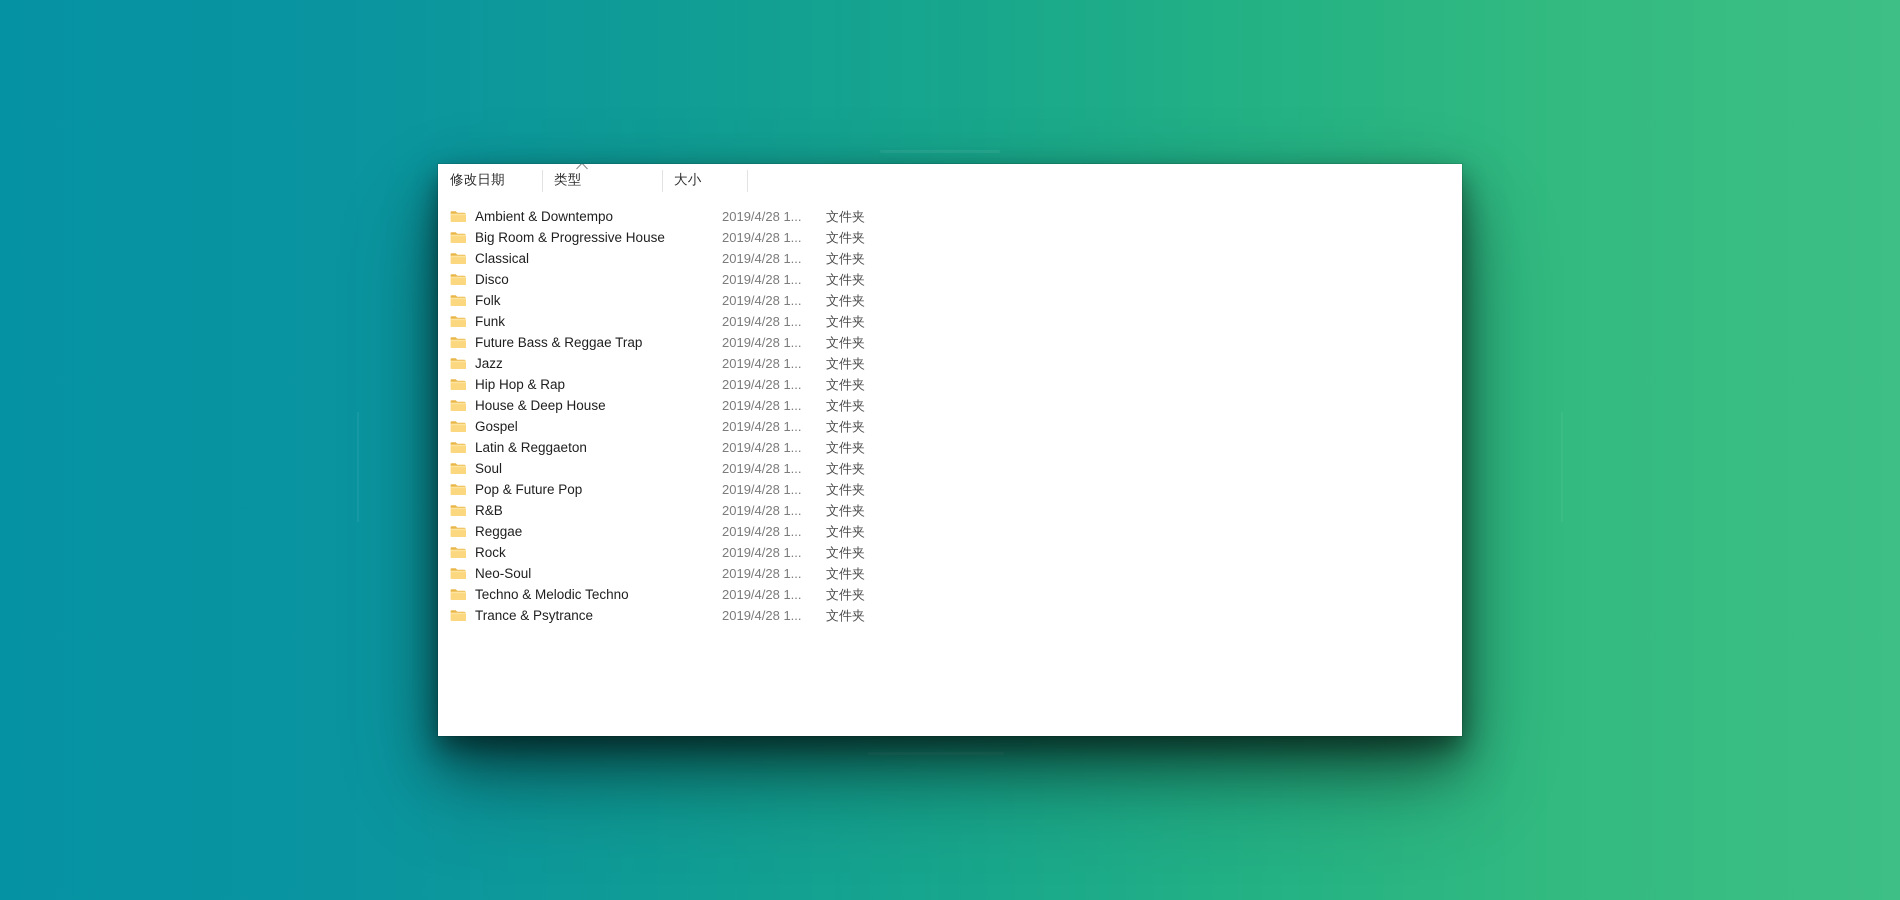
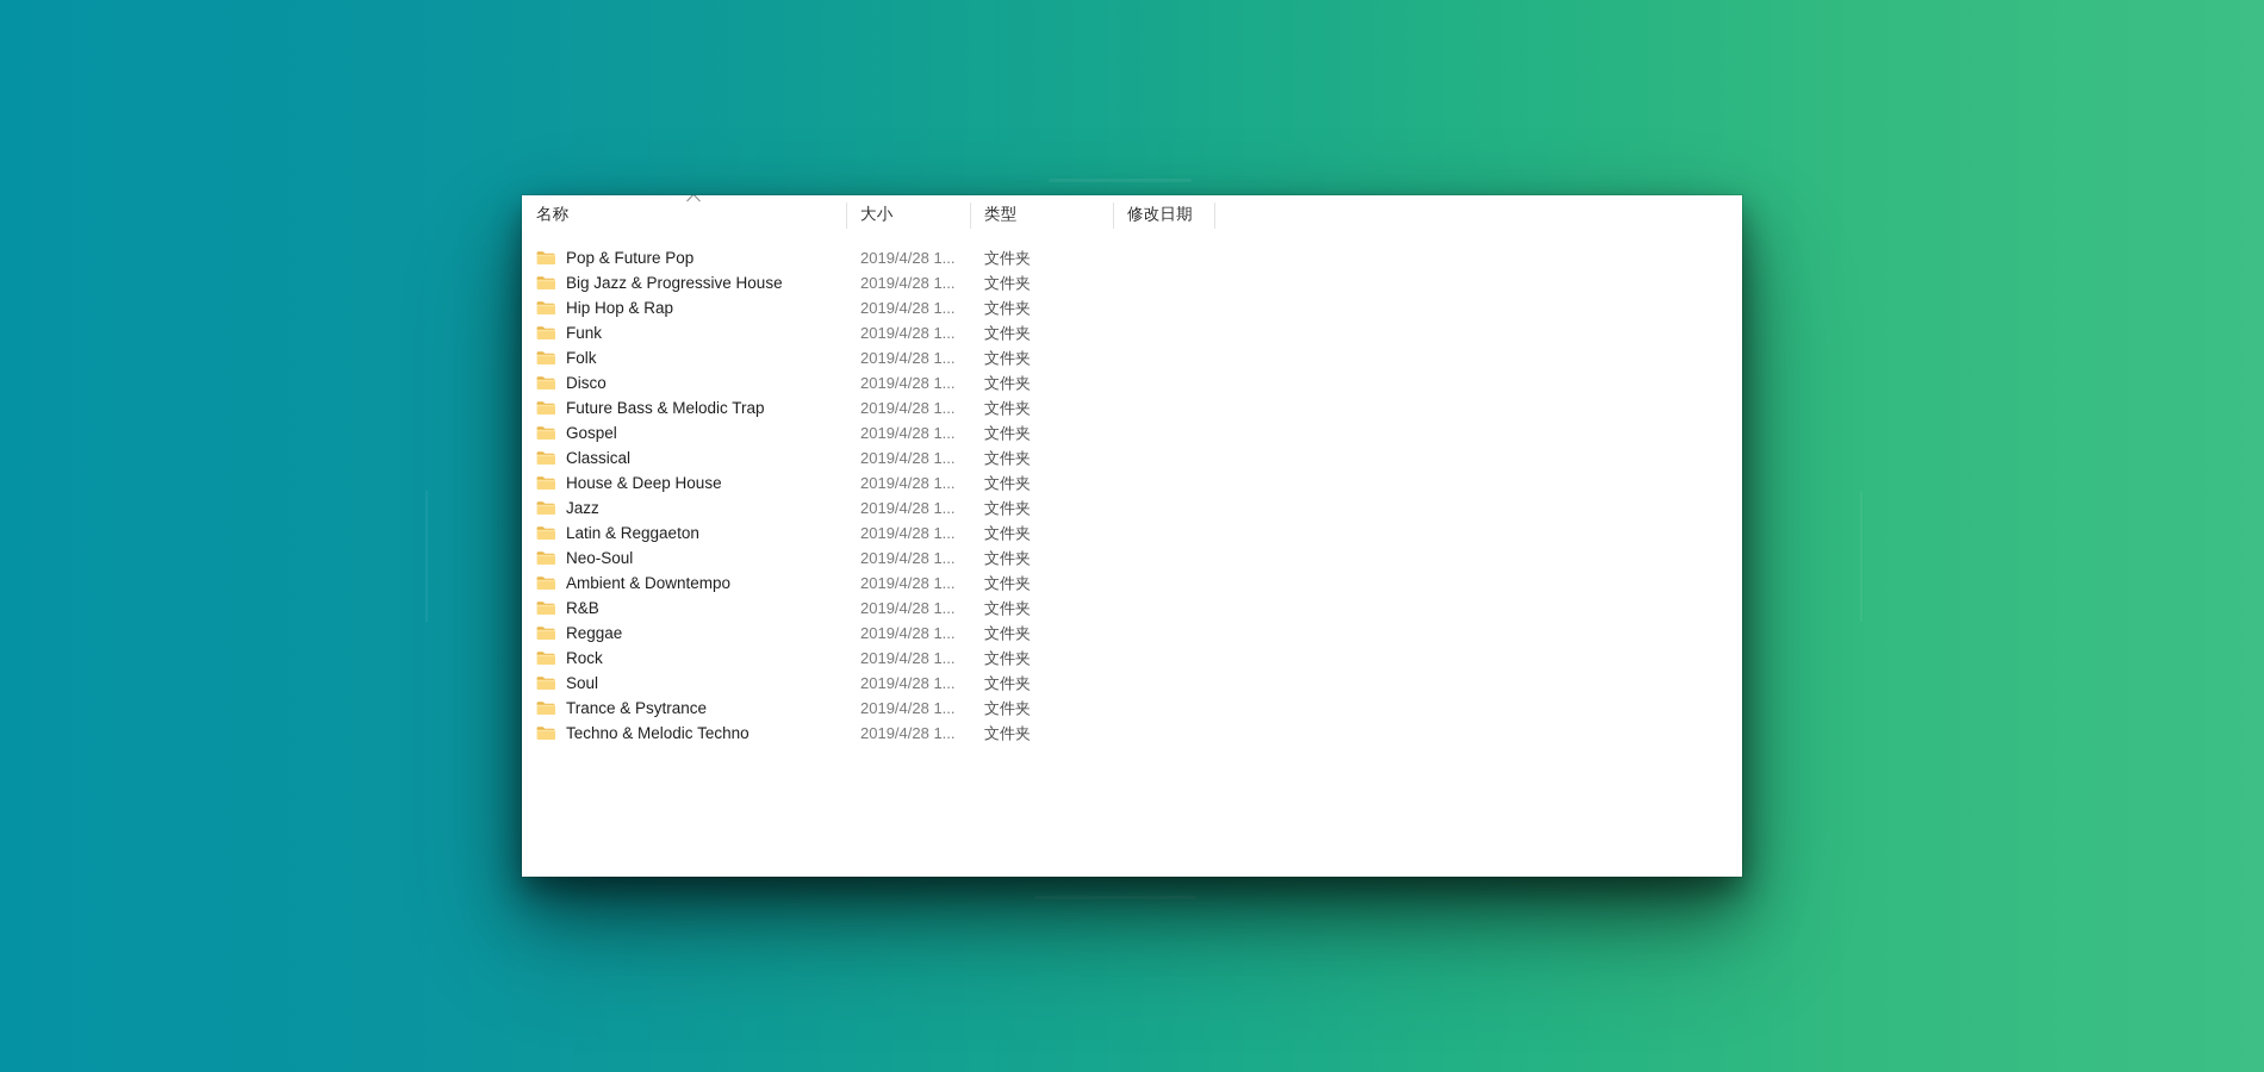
+ 名称
- 修改日期
+ 大小
  类型
- 大小
+ 修改日期
- Ambient & Downtempo
+ Pop & Future Pop
  2019/4/28 1...
  文件夹
- Big Room & Progressive House
+ Big Jazz & Progressive House
  2019/4/28 1...
  文件夹
- Classical
+ Hip Hop & Rap
  2019/4/28 1...
  文件夹
- Disco
+ Funk
  2019/4/28 1...
  文件夹
  Folk
  2019/4/28 1...
  文件夹
- Funk
+ Disco
  2019/4/28 1...
  文件夹
- Future Bass & Reggae Trap
+ Future Bass & Melodic Trap
  2019/4/28 1...
  文件夹
- Jazz
+ Gospel
  2019/4/28 1...
  文件夹
- Hip Hop & Rap
+ Classical
  2019/4/28 1...
  文件夹
  House & Deep House
  2019/4/28 1...
  文件夹
- Gospel
+ Jazz
  2019/4/28 1...
  文件夹
  Latin & Reggaeton
  2019/4/28 1...
  文件夹
- Soul
+ Neo-Soul
  2019/4/28 1...
  文件夹
- Pop & Future Pop
+ Ambient & Downtempo
  2019/4/28 1...
  文件夹
  R&B
  2019/4/28 1...
  文件夹
  Reggae
  2019/4/28 1...
  文件夹
  Rock
  2019/4/28 1...
  文件夹
- Neo-Soul
+ Soul
  2019/4/28 1...
  文件夹
- Techno & Melodic Techno
+ Trance & Psytrance
  2019/4/28 1...
  文件夹
- Trance & Psytrance
+ Techno & Melodic Techno
  2019/4/28 1...
  文件夹
